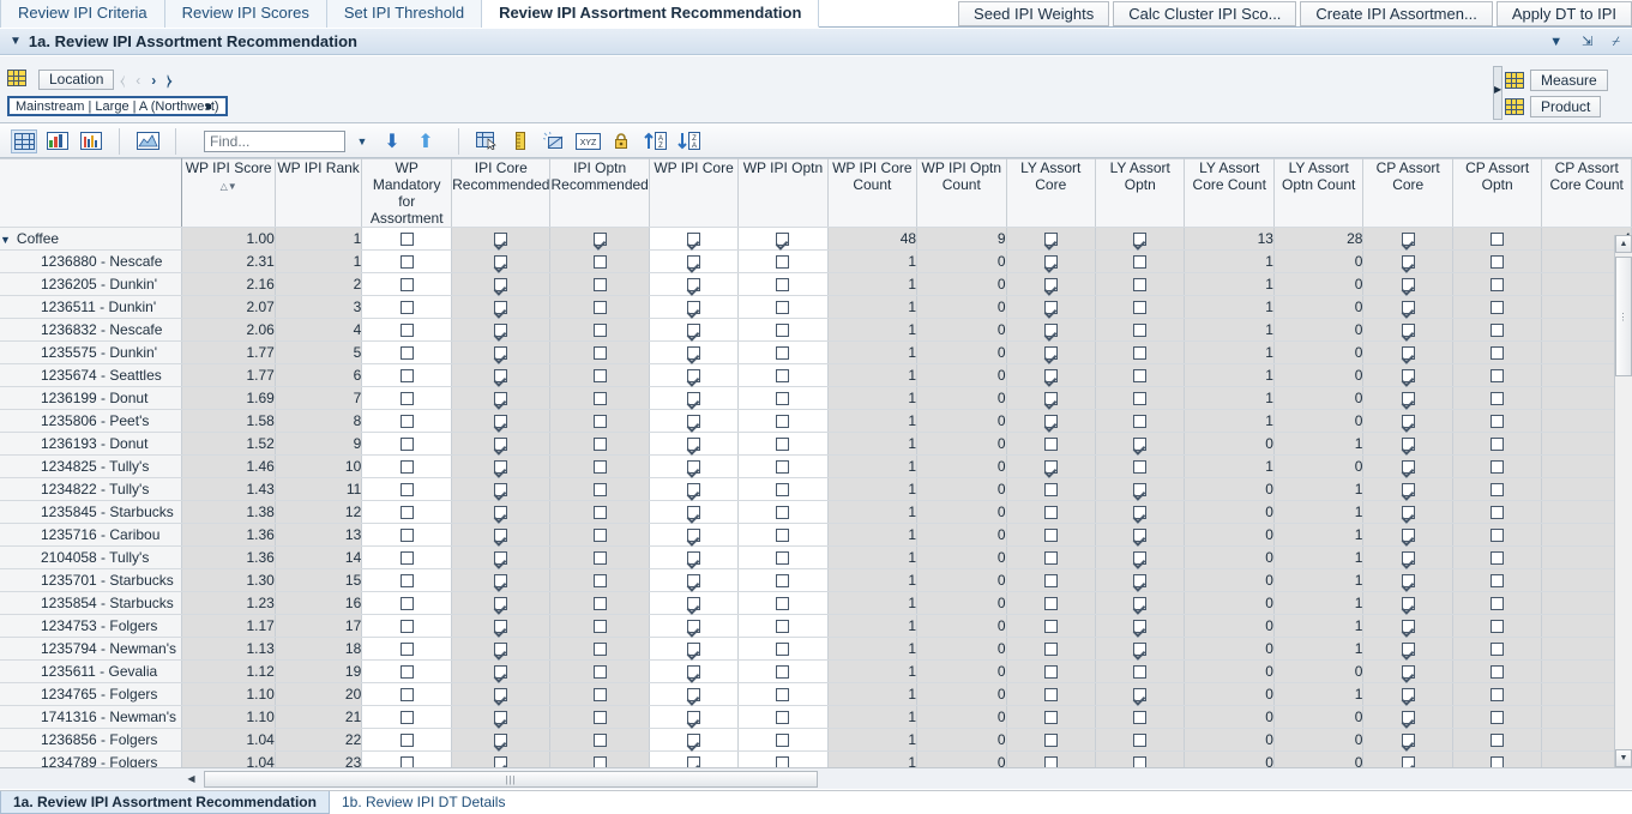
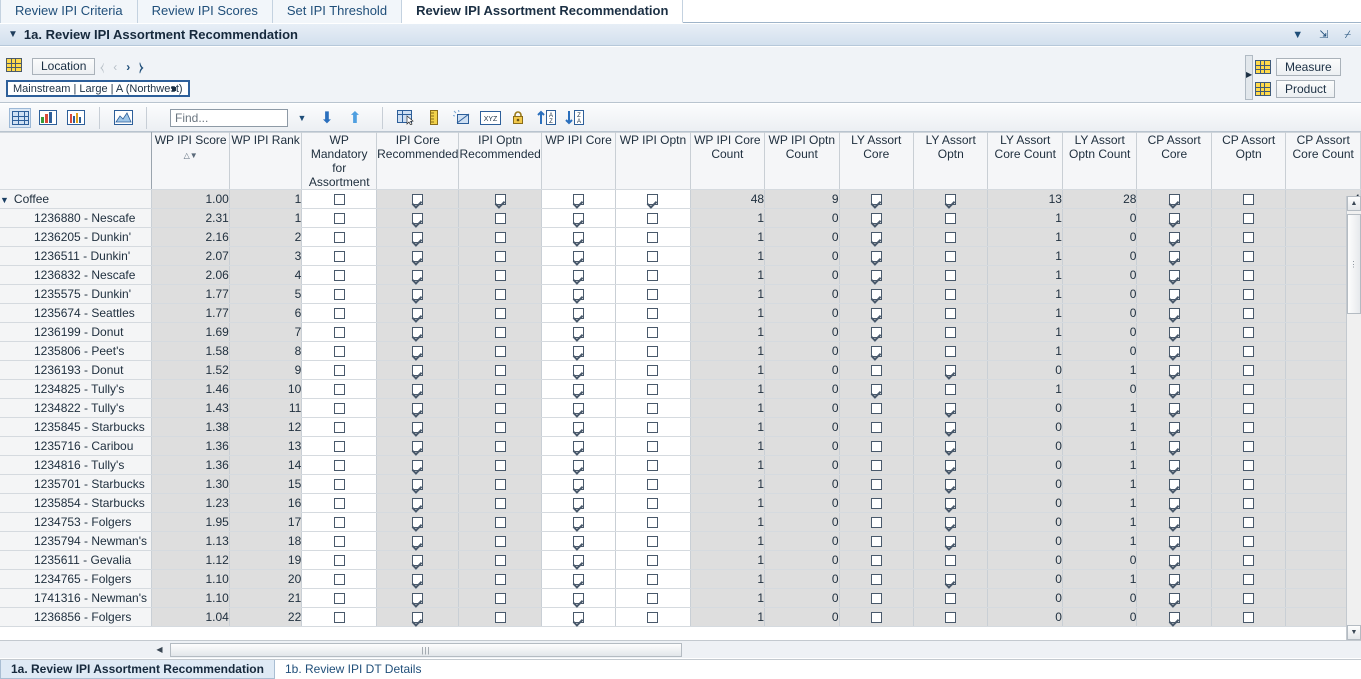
  Review IPI Criteria
  Review IPI Scores
  Set IPI Threshold
  Review IPI Assortment Recommendation
- Seed IPI Weights
- Calc Cluster IPI Sco...
- Create IPI Assortmen...
- Apply DT to IPI
  ▼
  1a. Review IPI Assortment Recommendation
  ▼
  ⇲
  ⌿
  Location
  ⧼
  ‹
  ›
  ⧽
  Mainstream | Large | A (Northwet)
  Measure
  Product
  Find...
  ▼
  ⬇
  ⬆
  	WP IPI Score△▼	WP IPI Rank	WP Mandatory for Assortment	IPI Core Recommended	IPI Optn Recommended	WP IPI Core	WP IPI Optn	WP IPI Core Count	WP IPI Optn Count	LY Assort Core	LY Assort Optn	LY Assort Core Count	LY Assort Optn Count	CP Assort Core	CP Assort Optn	CP Assort Core Count
  ▼ Coffee	1.00	1						48	9			13	28
  1236880 - Nescafe	2.31	1						1	0			1	0
  1236205 - Dunkin'	2.16	2						1	0			1	0
  1236511 - Dunkin'	2.07	3						1	0			1	0
  1236832 - Nescafe	2.06	4						1	0			1	0
  1235575 - Dunkin'	1.77	5						1	0			1	0
  1235674 - Seattles	1.77	6						1	0			1	0
  1236199 - Donut	1.69	7						1	0			1	0
  1235806 - Peet's	1.58	8						1	0			1	0
  1236193 - Donut	1.52	9						1	0			0	1
  1234825 - Tully's	1.46	10						1	0			1	0
  1234822 - Tully's	1.43	11						1	0			0	1
  1235845 - Starbucks	1.38	12						1	0			0	1
  1235716 - Caribou	1.36	13						1	0			0	1
- 2104058 - Tully's	1.36	14						1	0			0	1
+ 1234816 - Tully's	1.36	14						1	0			0	1
  1235701 - Starbucks	1.30	15						1	0			0	1
  1235854 - Starbucks	1.23	16						1	0			0	1
- 1234753 - Folgers	1.17	17						1	0			0	1
+ 1234753 - Folgers	1.95	17						1	0			0	1
  1235794 - Newman's	1.13	18						1	0			0	1
  1235611 - Gevalia	1.12	19						1	0			0	0
  1234765 - Folgers	1.10	20						1	0			0	1
  1741316 - Newman's	1.10	21						1	0			0	0
  1236856 - Folgers	1.04	22						1	0			0	0
- 1234789 - Folgers	1.04	23						1	0			0	0
  ⋮
  ◀
  |||
  1a. Review IPI Assortment Recommendation
  1b. Review IPI DT Details
